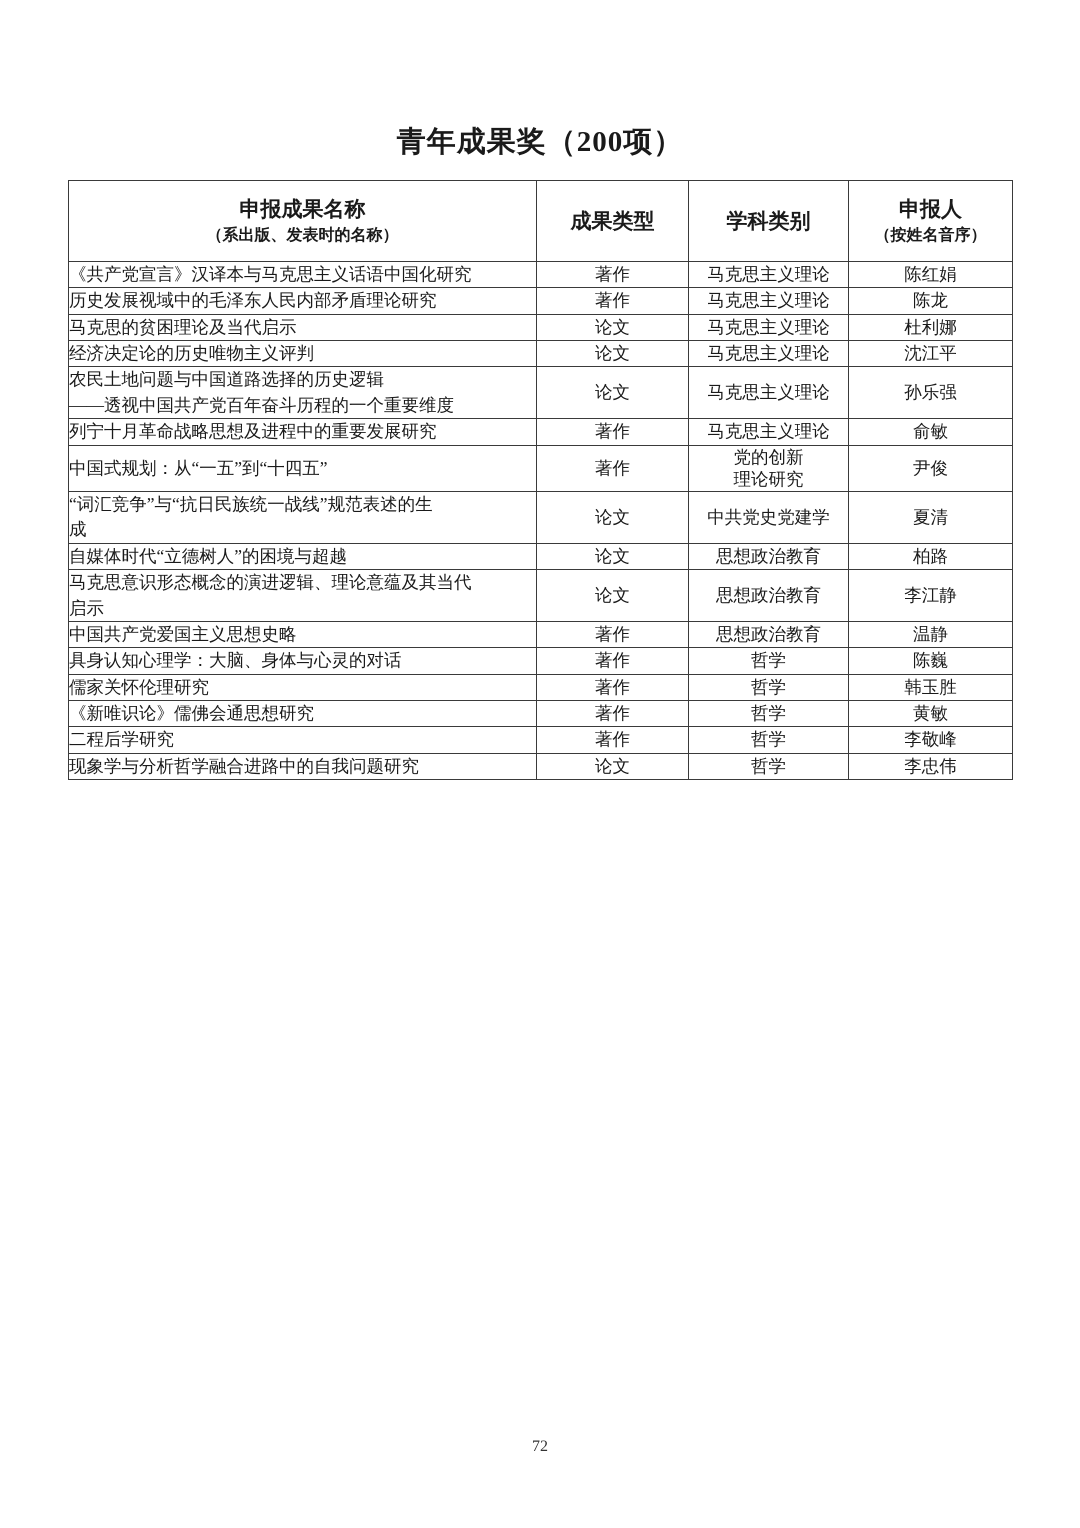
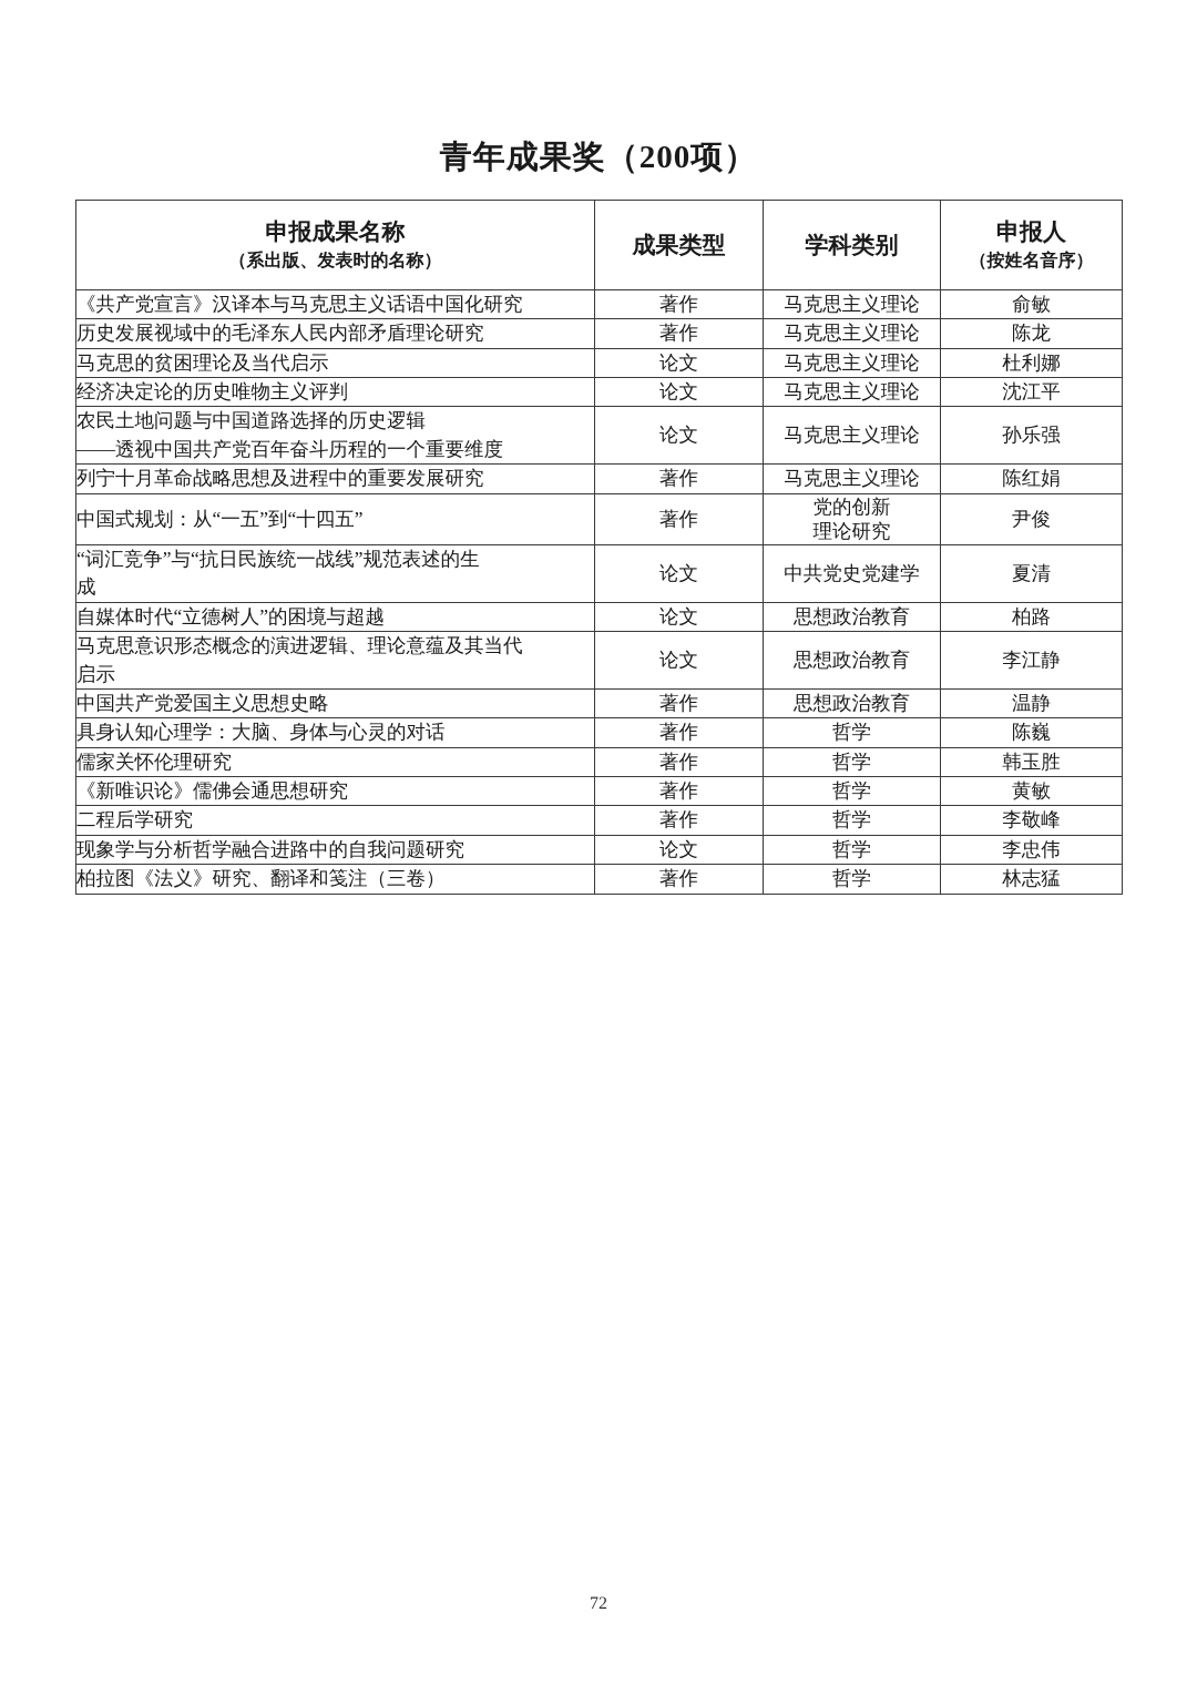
  青年成果奖（200项）
  申报成果名称 （系出版、发表时的名称）	成果类型	学科类别	申报人 （按姓名音序）
- 《共产党宣言》汉译本与马克思主义话语中国化研究	著作	马克思主义理论	陈红娟
+ 《共产党宣言》汉译本与马克思主义话语中国化研究	著作	马克思主义理论	俞敏
  历史发展视域中的毛泽东人民内部矛盾理论研究	著作	马克思主义理论	陈龙
  马克思的贫困理论及当代启示	论文	马克思主义理论	杜利娜
  经济决定论的历史唯物主义评判	论文	马克思主义理论	沈江平
  农民土地问题与中国道路选择的历史逻辑——透视中国共产党百年奋斗历程的一个重要维度	论文	马克思主义理论	孙乐强
- 列宁十月革命战略思想及进程中的重要发展研究	著作	马克思主义理论	俞敏
+ 列宁十月革命战略思想及进程中的重要发展研究	著作	马克思主义理论	陈红娟
  中国式规划：从“一五”到“十四五”	著作	党的创新理论研究	尹俊
  “词汇竞争”与“抗日民族统一战线”规范表述的生成	论文	中共党史党建学	夏清
  自媒体时代“立德树人”的困境与超越	论文	思想政治教育	柏路
  马克思意识形态概念的演进逻辑、理论意蕴及其当代启示	论文	思想政治教育	李江静
  中国共产党爱国主义思想史略	著作	思想政治教育	温静
  具身认知心理学：大脑、身体与心灵的对话	著作	哲学	陈巍
  儒家关怀伦理研究	著作	哲学	韩玉胜
  《新唯识论》儒佛会通思想研究	著作	哲学	黄敏
  二程后学研究	著作	哲学	李敬峰
  现象学与分析哲学融合进路中的自我问题研究	论文	哲学	李忠伟
+ 柏拉图《法义》研究、翻译和笺注（三卷）	著作	哲学	林志猛
  72
